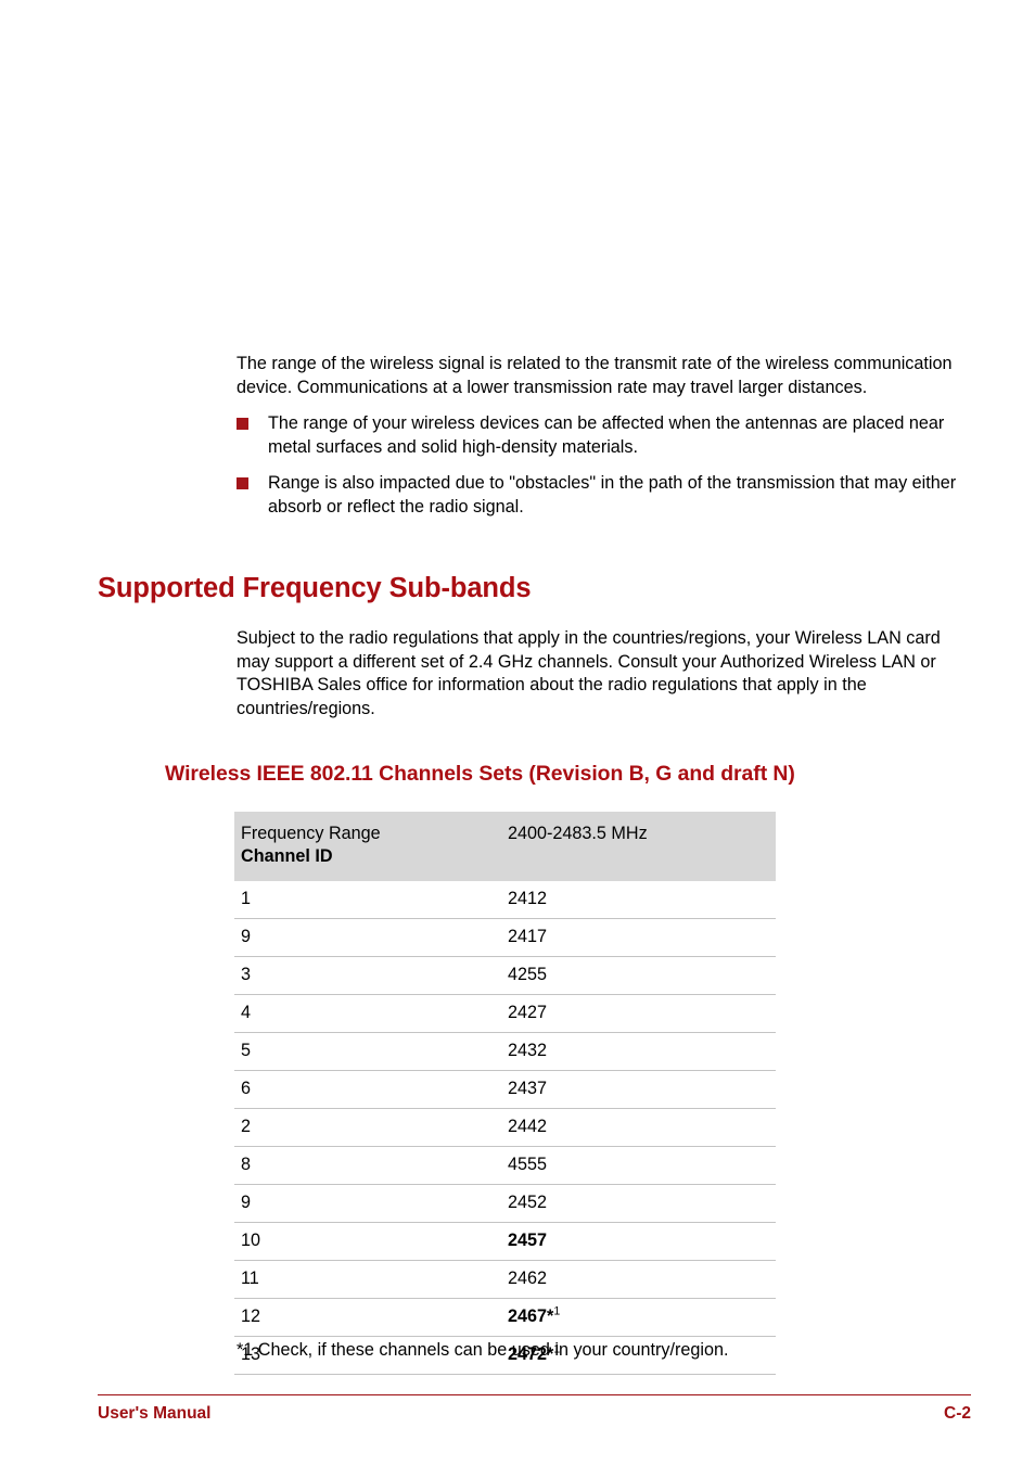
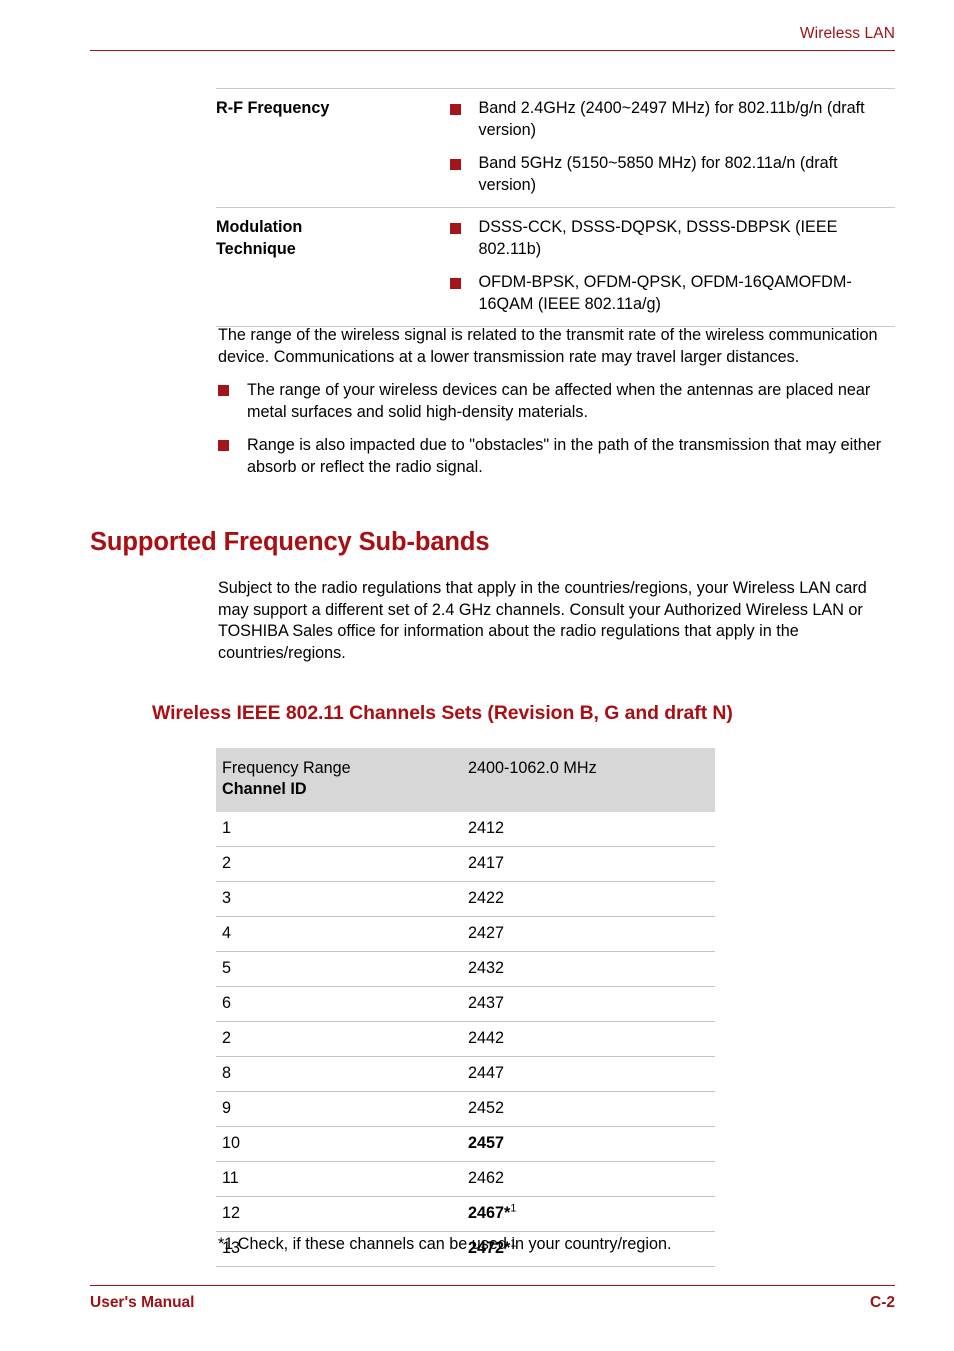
+ Wireless LAN
+ R-F Frequency	Band 2.4GHz (2400~2497 MHz) for 802.11b/g/n (draft version) Band 5GHz (5150~5850 MHz) for 802.11a/n (draft version)
+ Modulation Technique	DSSS-CCK, DSSS-DQPSK, DSSS-DBPSK (IEEE 802.11b) OFDM-BPSK, OFDM-QPSK, OFDM-16QAMOFDM-16QAM (IEEE 802.11a/g)
  The range of the wireless signal is related to the transmit rate of the wireless communication device. Communications at a lower transmission rate may travel larger distances.
  The range of your wireless devices can be affected when the antennas are placed near metal surfaces and solid high-density materials.
  Range is also impacted due to "obstacles" in the path of the transmission that may either absorb or reflect the radio signal.
  Supported Frequency Sub-bands
  Subject to the radio regulations that apply in the countries/regions, your Wireless LAN card may support a different set of 2.4 GHz channels. Consult your Authorized Wireless LAN or TOSHIBA Sales office for information about the radio regulations that apply in the countries/regions.
  Wireless IEEE 802.11 Channels Sets (Revision B, G and draft N)
- Frequency Range Channel ID	2400-2483.5 MHz
+ Frequency Range Channel ID	2400-1062.0 MHz
  1	2412
- 9	2417
+ 2	2417
- 3	4255
+ 3	2422
  4	2427
  5	2432
  6	2437
  2	2442
- 8	4555
+ 8	2447
  9	2452
  10	2457
  11	2462
  12	2467*1
  13	2472*1
  *1 Check, if these channels can be used in your country/region.
  User's Manual
  C-2
